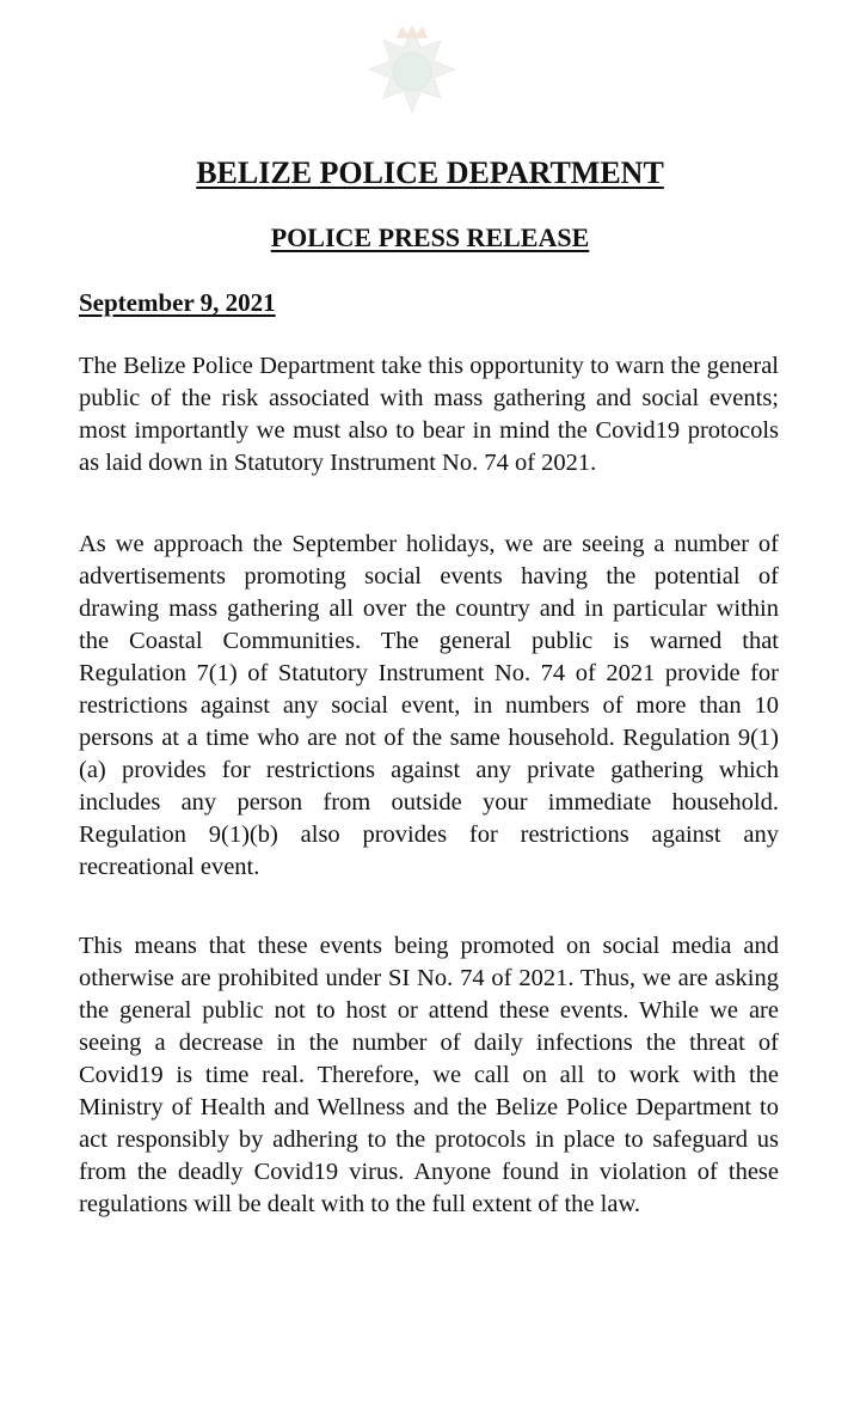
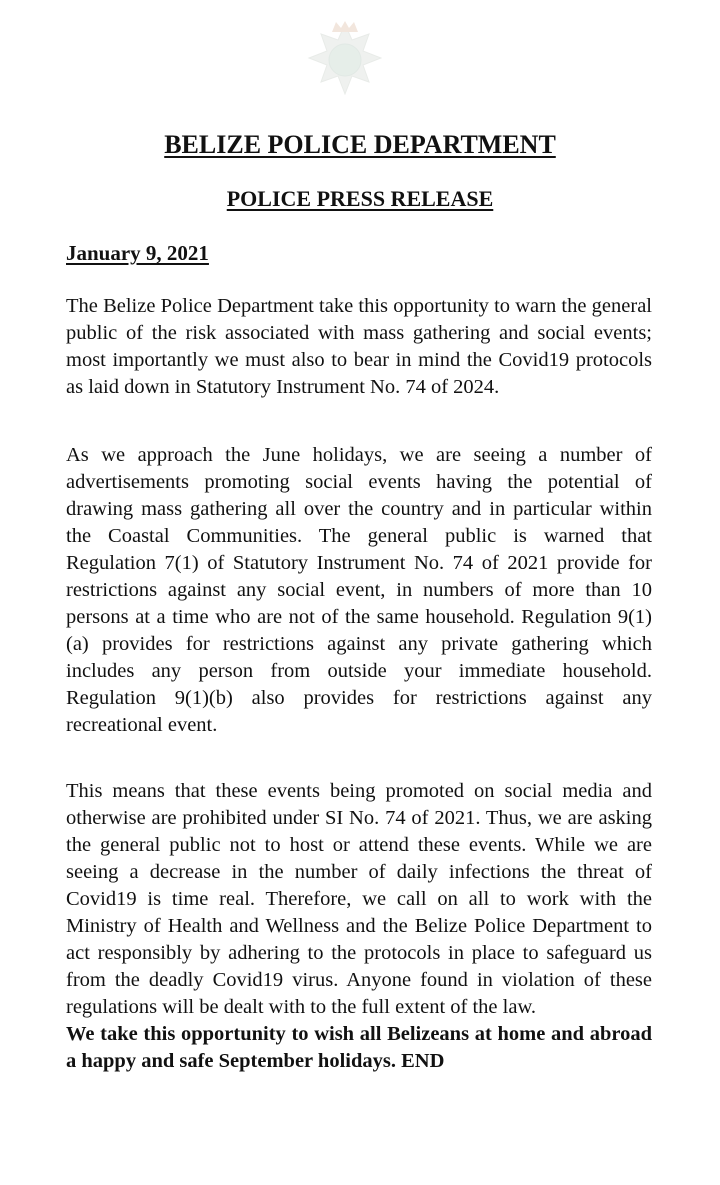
  BELIZE POLICE DEPARTMENT
  POLICE PRESS RELEASE
- September 9, 2021
+ January 9, 2021
- The Belize Police Department take this opportunity to warn the general public of the risk associated with mass gathering and social events; most importantly we must also to bear in mind the Covid19 protocols as laid down in Statutory Instrument No. 74 of 2021.
+ The Belize Police Department take this opportunity to warn the general public of the risk associated with mass gathering and social events; most importantly we must also to bear in mind the Covid19 protocols as laid down in Statutory Instrument No. 74 of 2024.
- As we approach the September holidays, we are seeing a number of advertisements promoting social events having the potential of drawing mass gathering all over the country and in particular within the Coastal Communities. The general public is warned that Regulation 7(1) of Statutory Instrument No. 74 of 2021 provide for restrictions against any social event, in numbers of more than 10 persons at a time who are not of the same household. Regulation 9(1)(a) provides for restrictions against any private gathering which includes any person from outside your immediate household. Regulation 9(1)(b) also provides for restrictions against any recreational event.
+ As we approach the June holidays, we are seeing a number of advertisements promoting social events having the potential of drawing mass gathering all over the country and in particular within the Coastal Communities. The general public is warned that Regulation 7(1) of Statutory Instrument No. 74 of 2021 provide for restrictions against any social event, in numbers of more than 10 persons at a time who are not of the same household. Regulation 9(1)(a) provides for restrictions against any private gathering which includes any person from outside your immediate household. Regulation 9(1)(b) also provides for restrictions against any recreational event.
  This means that these events being promoted on social media and otherwise are prohibited under SI No. 74 of 2021. Thus, we are asking the general public not to host or attend these events. While we are seeing a decrease in the number of daily infections the threat of Covid19 is time real. Therefore, we call on all to work with the Ministry of Health and Wellness and the Belize Police Department to act responsibly by adhering to the protocols in place to safeguard us from the deadly Covid19 virus. Anyone found in violation of these regulations will be dealt with to the full extent of the law.
+ We take this opportunity to wish all Belizeans at home and abroad a happy and safe September holidays. END
